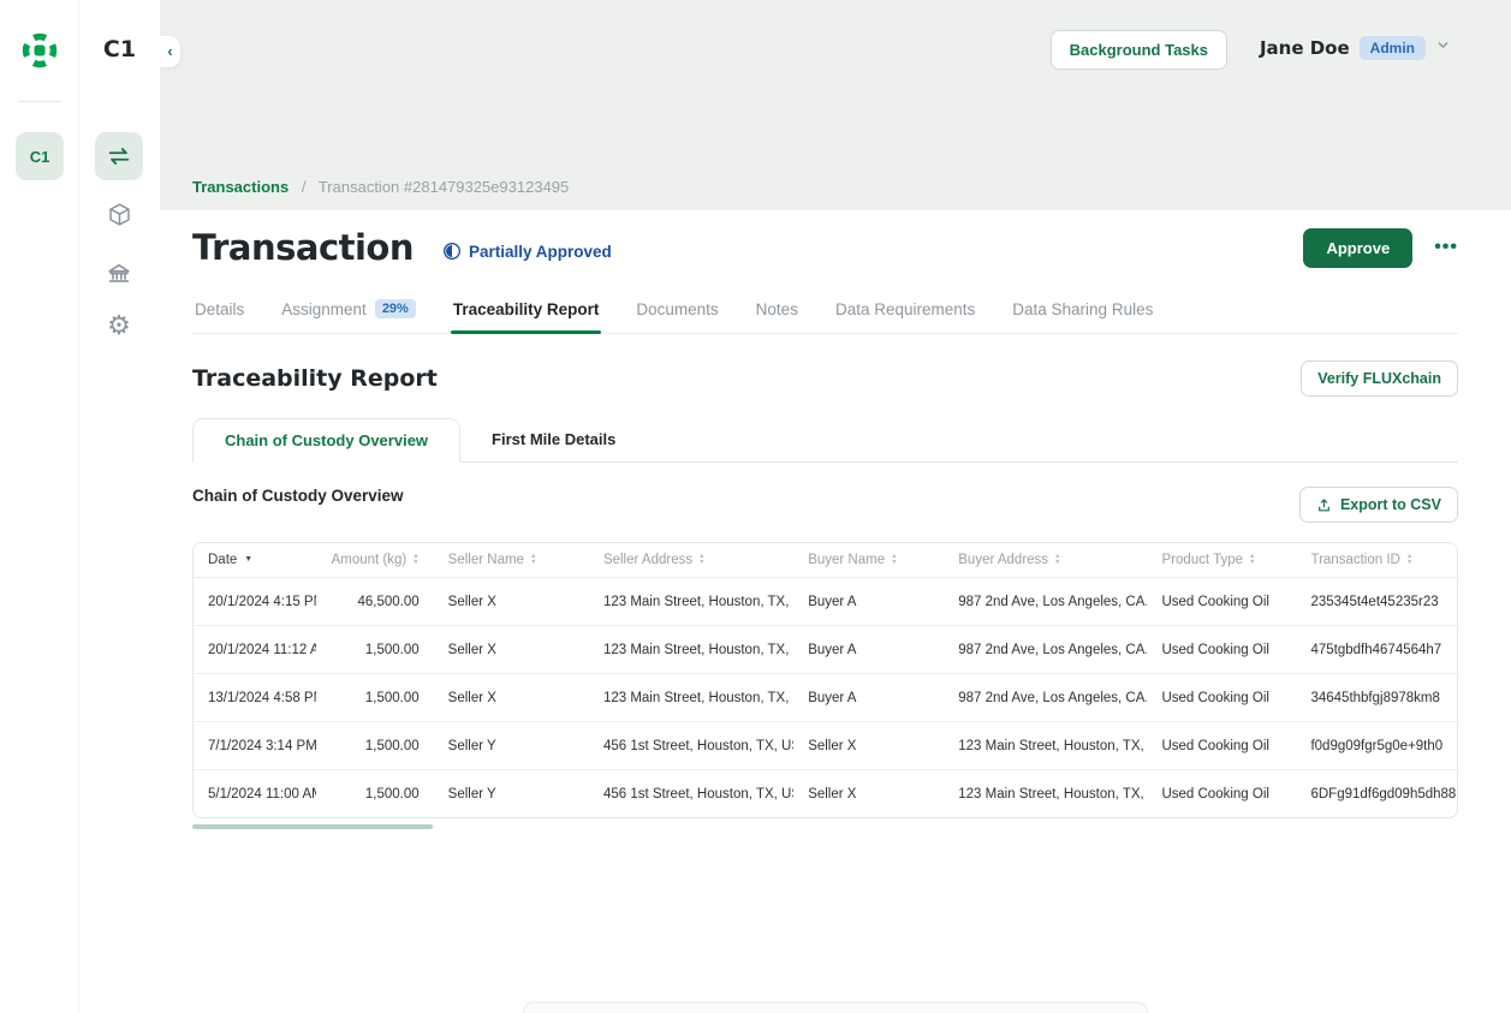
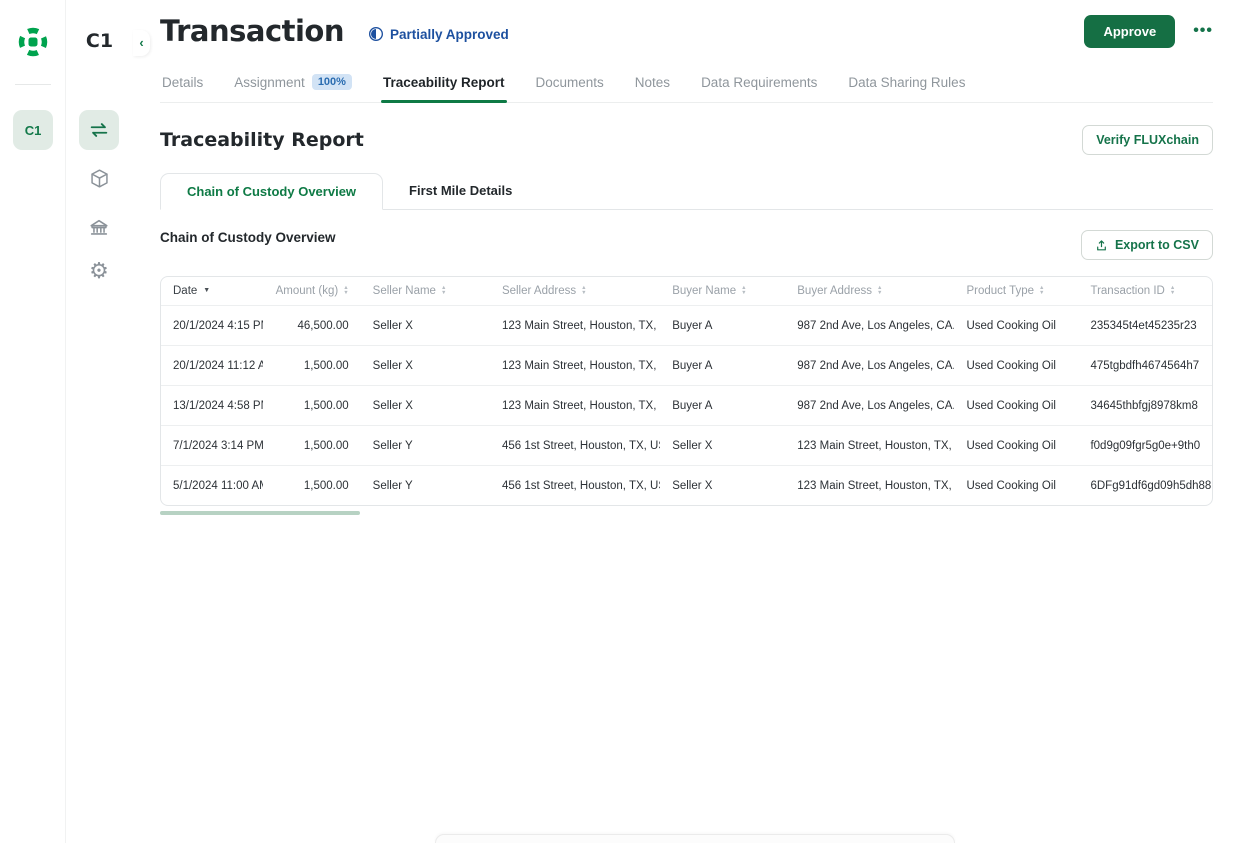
  C1
  C1
  ⚙
  ‹
- Background Tasks
- Jane Doe
- Admin
- Transactions / Transaction #281479325e93123495
  Transaction
  Partially Approved
  Approve
  •••
  Details
  Assignment
- 29%
+ 100%
  Traceability Report
  Documents
  Notes
  Data Requirements
  Data Sharing Rules
  Traceability Report
  Verify FLUXchain
  Chain of Custody Overview
  First Mile Details
  Chain of Custody Overview
  Export to CSV
  Date	Amount (kg)	Seller Name	Seller Address	Buyer Name	Buyer Address	Product Type	Transaction ID
  20/1/2024 4:15 P	46,500.00	Seller X	123 Main Street, Houston, TX,	Buyer A	987 2nd Ave, Los Angeles, CA.	Used Cooking Oil	235345t4et45235r23
  20/1/2024 11:12 A	1,500.00	Seller X	123 Main Street, Houston, TX,	Buyer A	987 2nd Ave, Los Angeles, CA.	Used Cooking Oil	475tgbdfh4674564h7
  13/1/2024 4:58 P	1,500.00	Seller X	123 Main Street, Houston, TX,	Buyer A	987 2nd Ave, Los Angeles, CA.	Used Cooking Oil	34645thbfgj8978km8
  7/1/2024 3:14 PM	1,500.00	Seller Y	456 1st Street, Houston, TX, U	Seller X	123 Main Street, Houston, TX,	Used Cooking Oil	f0d9g09fgr5g0e+9th0
  5/1/2024 11:00 A	1,500.00	Seller Y	456 1st Street, Houston, TX, U	Seller X	123 Main Street, Houston, TX,	Used Cooking Oil	6DFg91df6gd09h5dh88
